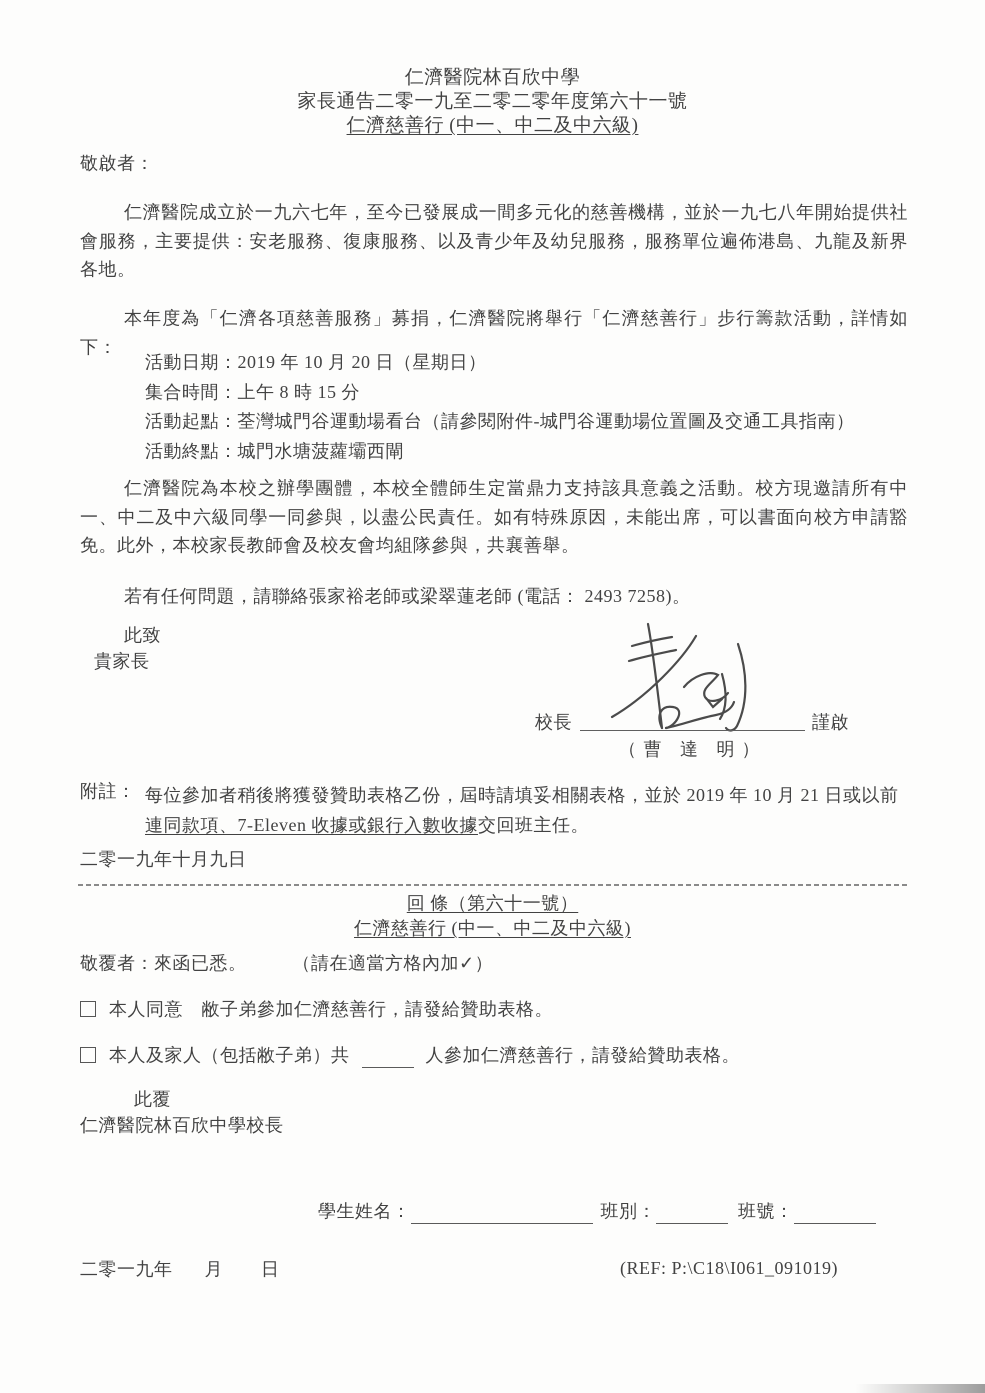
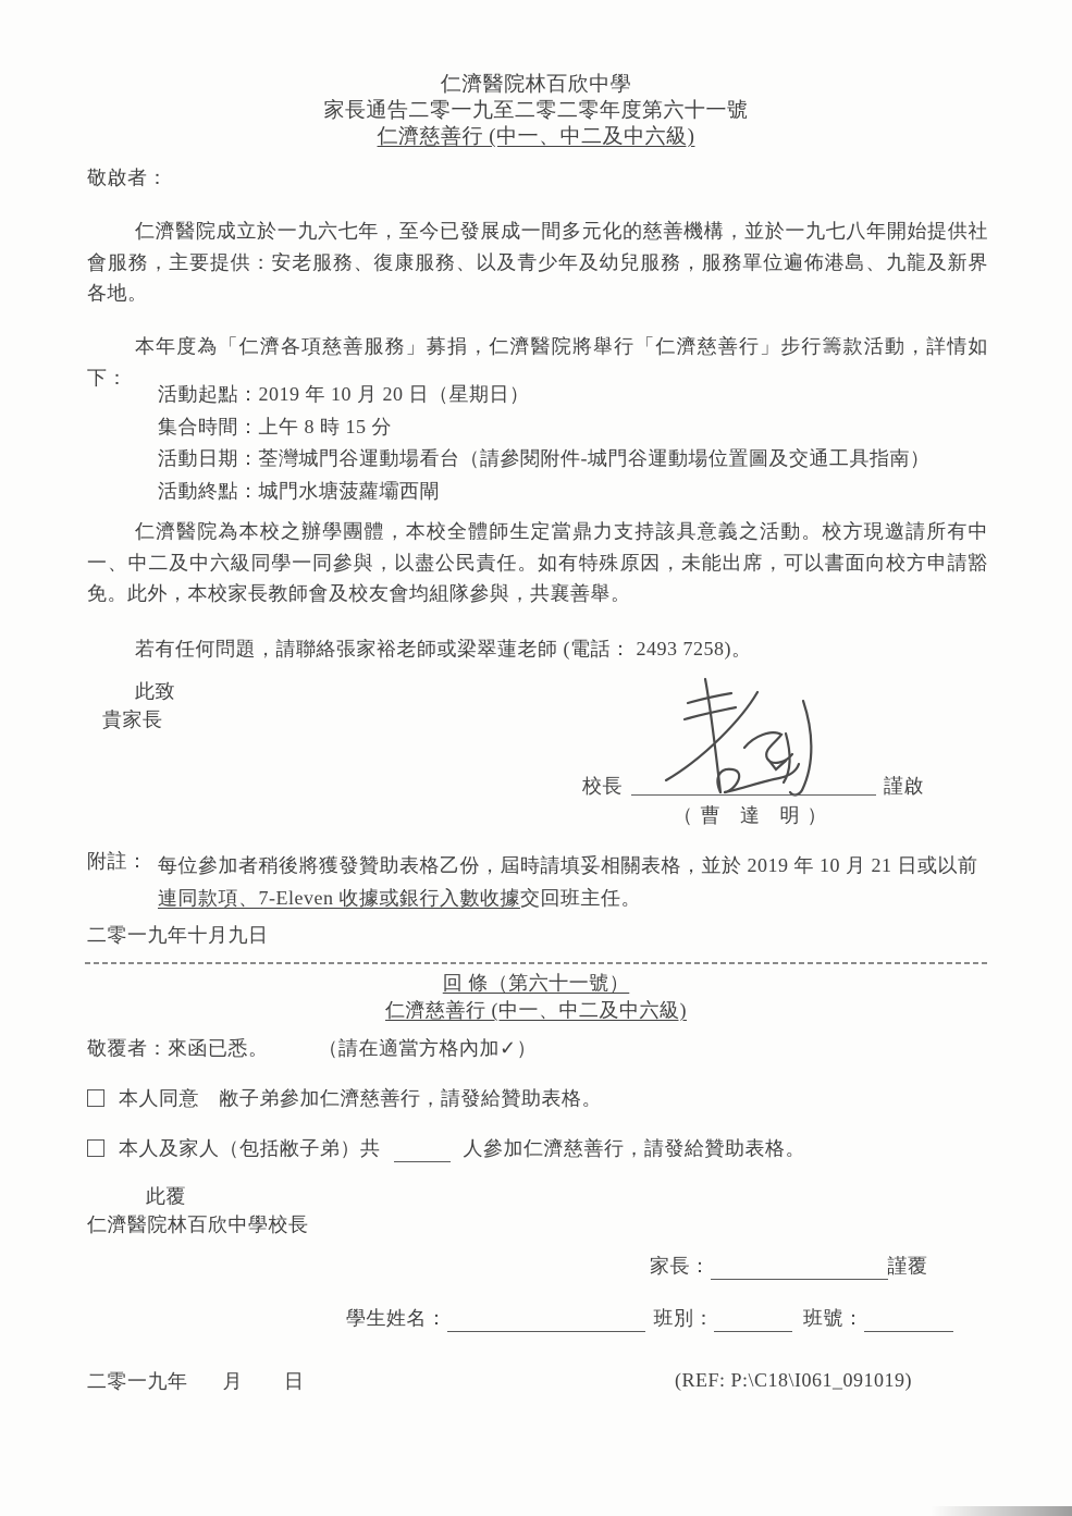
  仁濟醫院林百欣中學
  家長通告二零一九至二零二零年度第六十一號
  仁濟慈善行 (中一、中二及中六級)
  敬啟者：
  仁濟醫院成立於一九六七年，至今已發展成一間多元化的慈善機構，並於一九七八年開始提供社會服務，主要提供：安老服務、復康服務、以及青少年及幼兒服務，服務單位遍佈港島、九龍及新界各地。
  本年度為「仁濟各項慈善服務」募捐，仁濟醫院將舉行「仁濟慈善行」步行籌款活動，詳情如下：
- 活動日期：2019 年 10 月 20 日（星期日）
+ 活動起點：2019 年 10 月 20 日（星期日）
  集合時間：上午 8 時 15 分
- 活動起點：荃灣城門谷運動場看台（請參閱附件-城門谷運動場位置圖及交通工具指南）
+ 活動日期：荃灣城門谷運動場看台（請參閱附件-城門谷運動場位置圖及交通工具指南）
  活動終點：城門水塘菠蘿壩西閘
  仁濟醫院為本校之辦學團體，本校全體師生定當鼎力支持該具意義之活動。校方現邀請所有中一、中二及中六級同學一同參與，以盡公民責任。如有特殊原因，未能出席，可以書面向校方申請豁免。此外，本校家長教師會及校友會均組隊參與，共襄善舉。
  若有任何問題，請聯絡張家裕老師或梁翠蓮老師 (電話： 2493 7258)。
  此致
  貴家長
  校長
  謹啟
  （曹 達 明）
  附註：
  每位參加者稍後將獲發贊助表格乙份，屆時請填妥相關表格，並於 2019 年 10 月 21 日或以前
  連同款項、7-Eleven 收據或銀行入數收據交回班主任。
  二零一九年十月九日
  回 條（第六十一號）
  仁濟慈善行 (中一、中二及中六級)
  敬覆者：來函已悉。 （請在適當方格內加✓）
  本人同意 敝子弟參加仁濟慈善行，請發給贊助表格。
  本人及家人（包括敝子弟）共 人參加仁濟慈善行，請發給贊助表格。
  此覆
  仁濟醫院林百欣中學校長
+ 家長： 謹覆
  學生姓名： 班別： 班號：
  二零一九年 月 日
  (REF: P:\C18\I061_091019)
